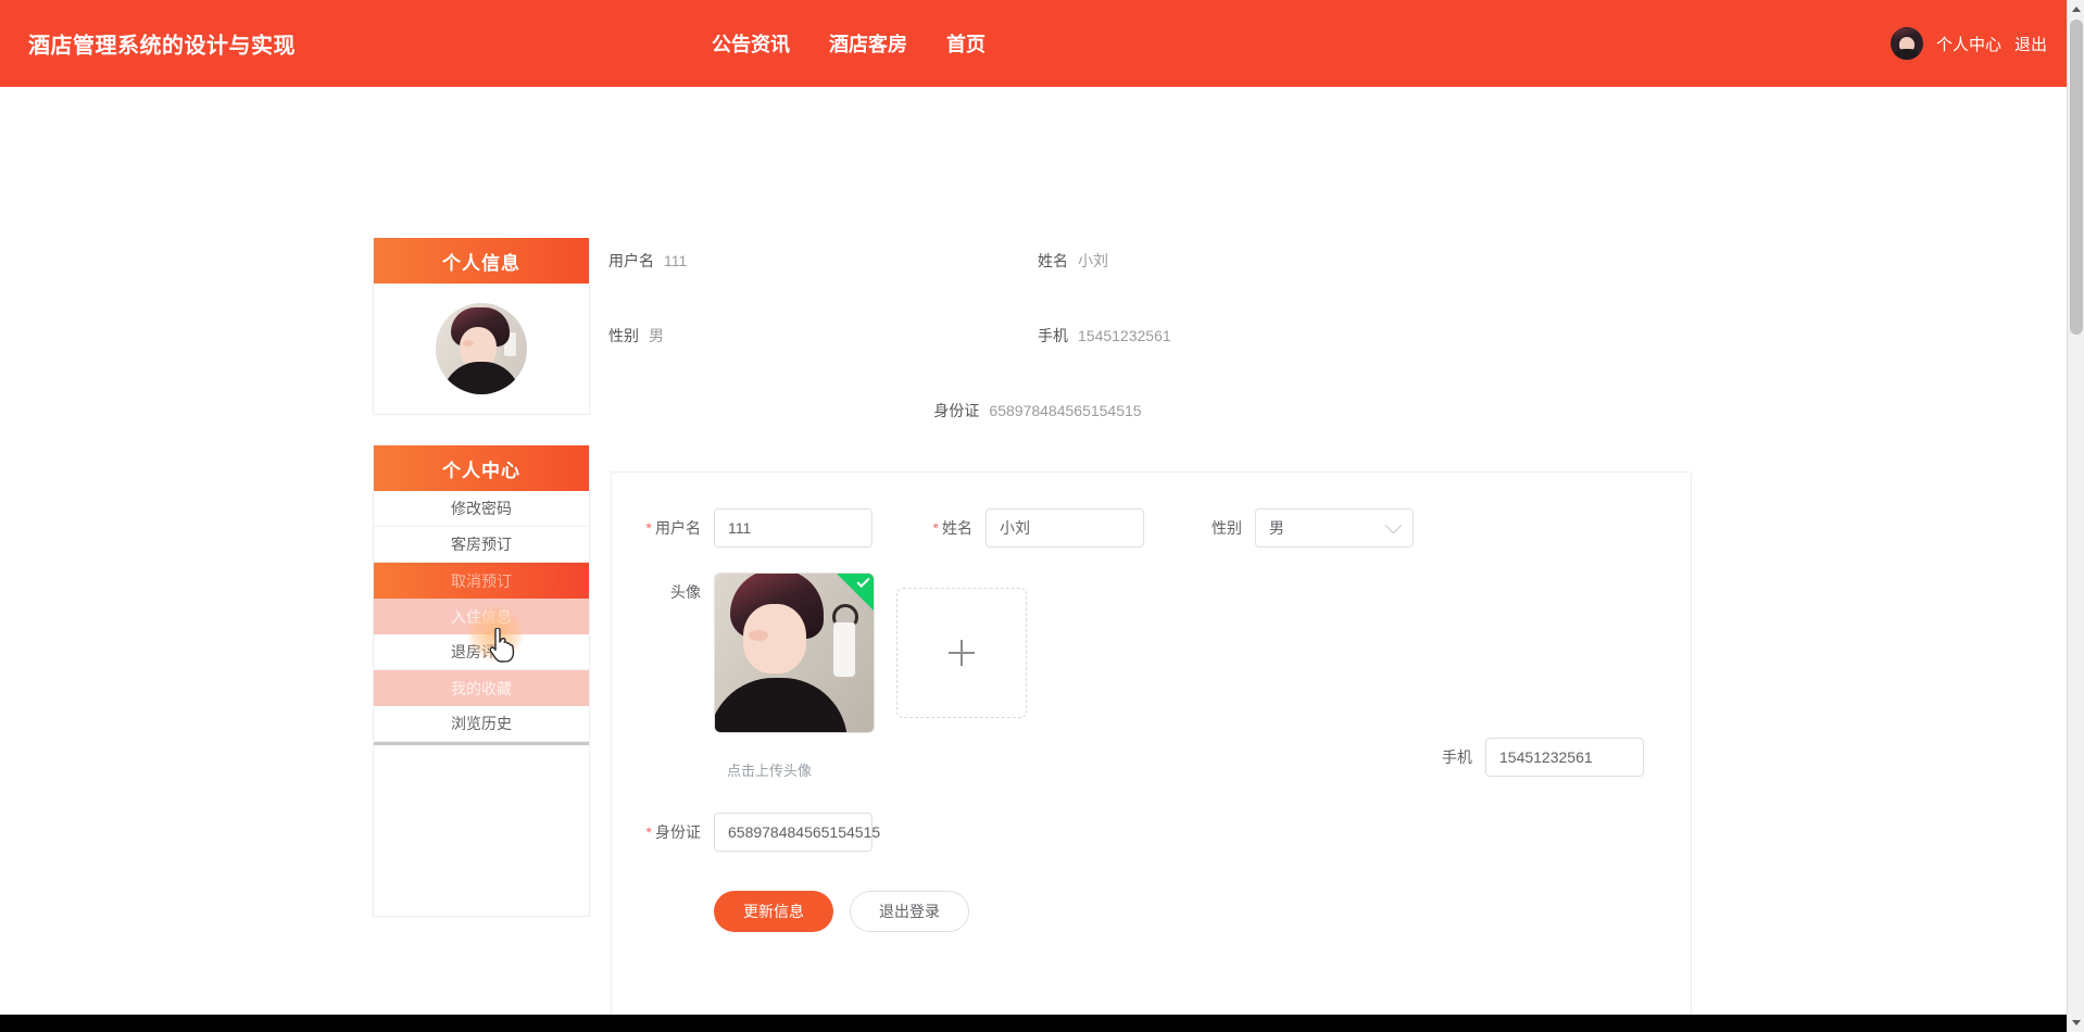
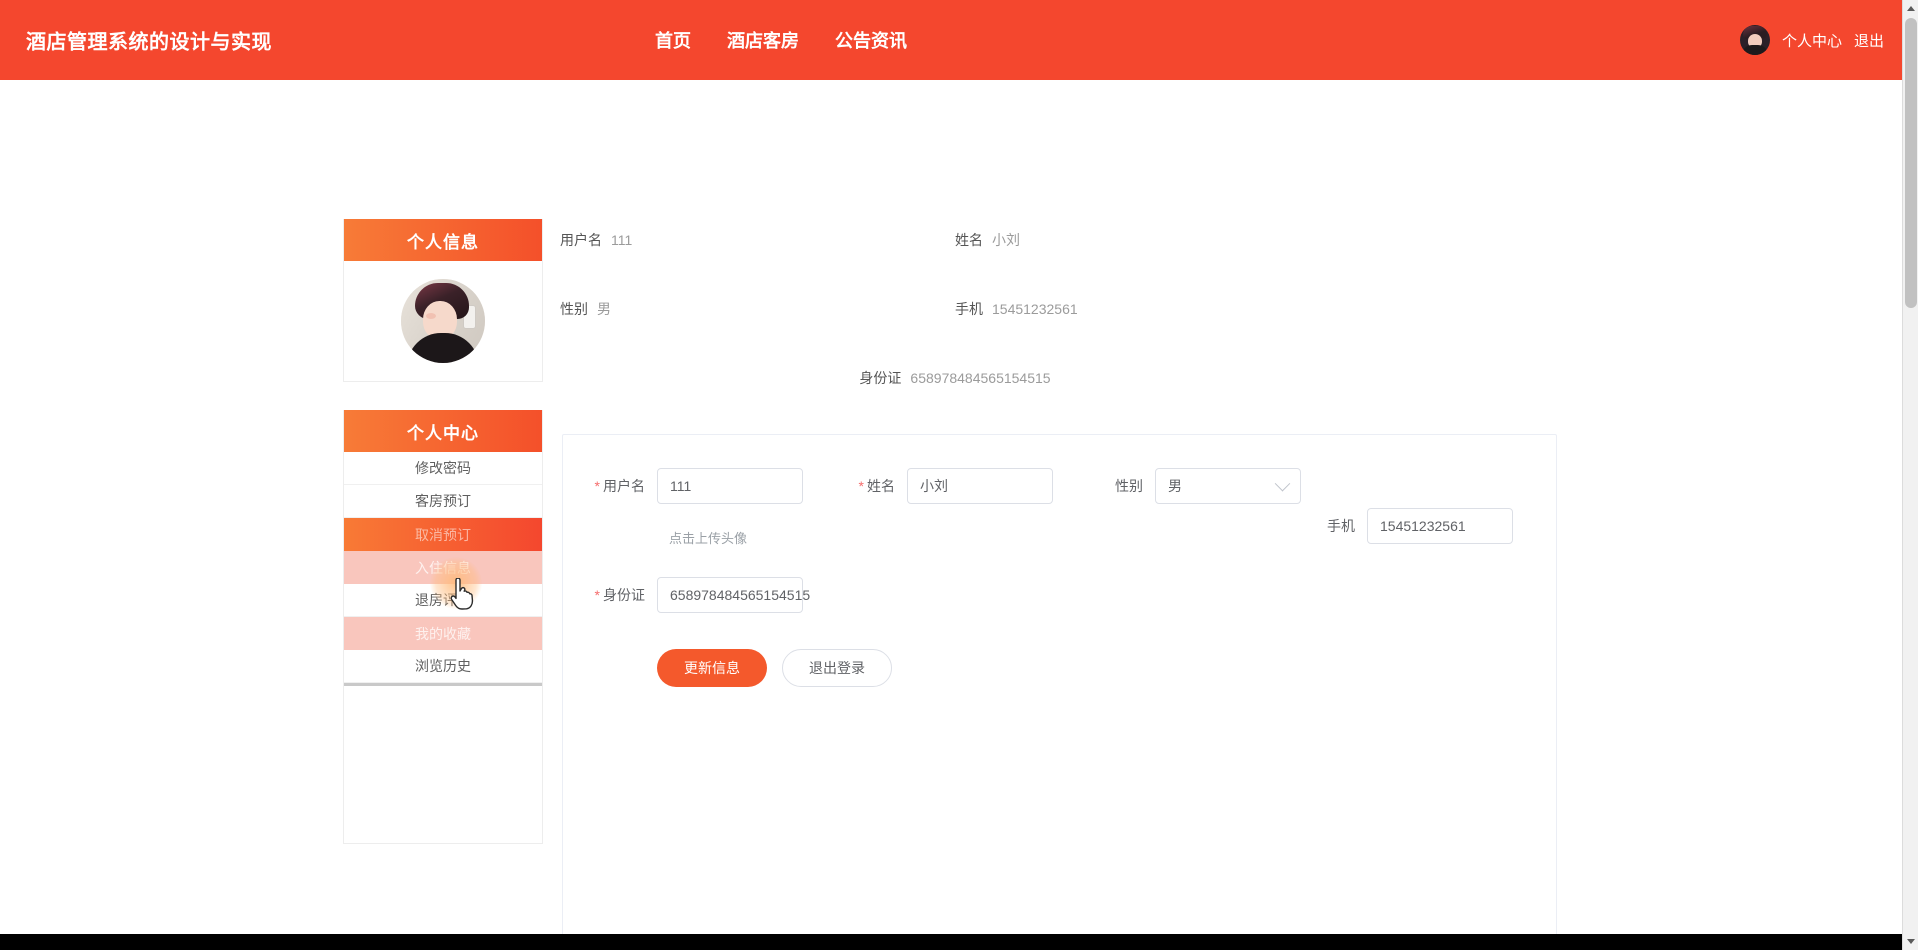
  酒店管理系统的设计与实现
- 公告资讯
+ 首页
  酒店客房
- 首页
+ 公告资讯
  个人中心
  退出
  个人信息
  个人中心
  修改密码
  客房预订
  取消预订
  我的收藏
  浏览历史
  用户名
  111
  姓名
  小刘
  性别
  男
  手机
  15451232561
  身份证
  658978484565154515
  * 用户名
  111
  * 姓名
  小刘
  性别
  男
- 头像
  点击上传头像
  手机
  15451232561
  * 身份证
  658978484565154515
  更新信息
  退出登录
